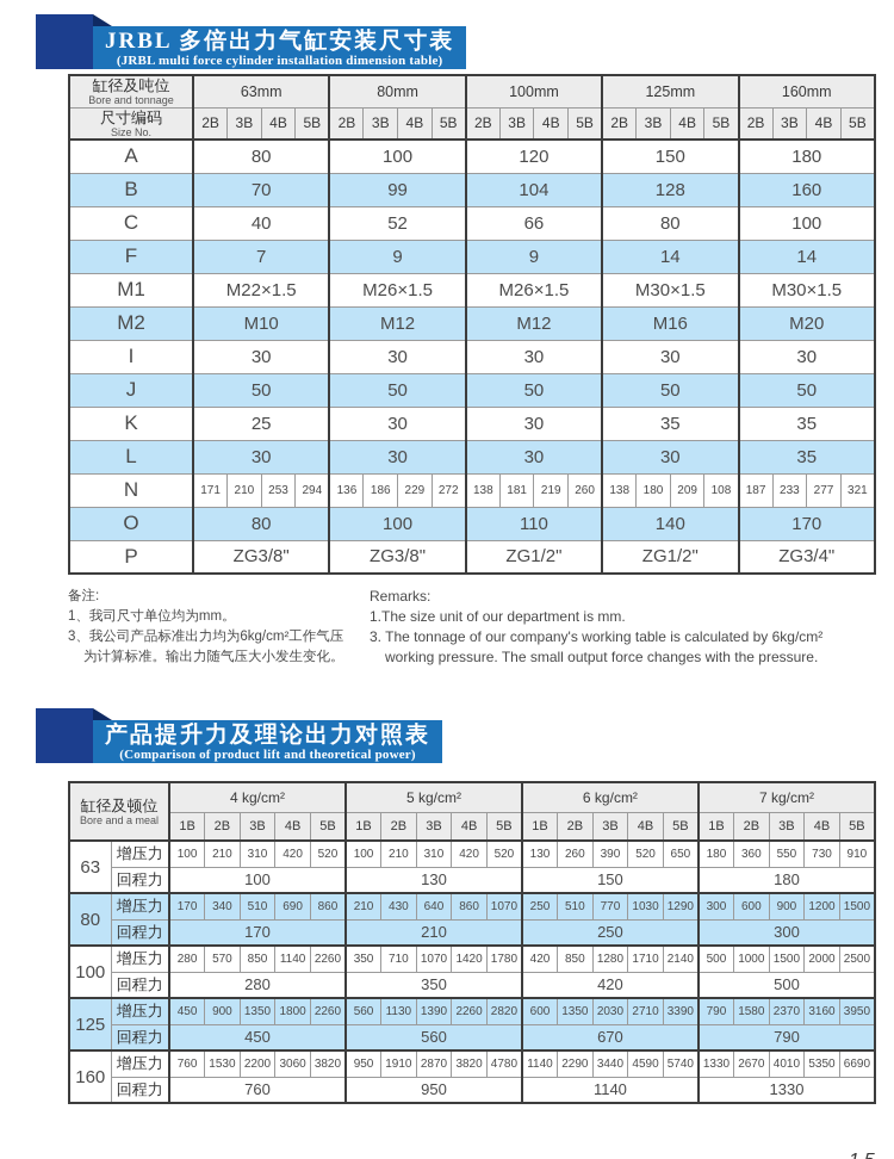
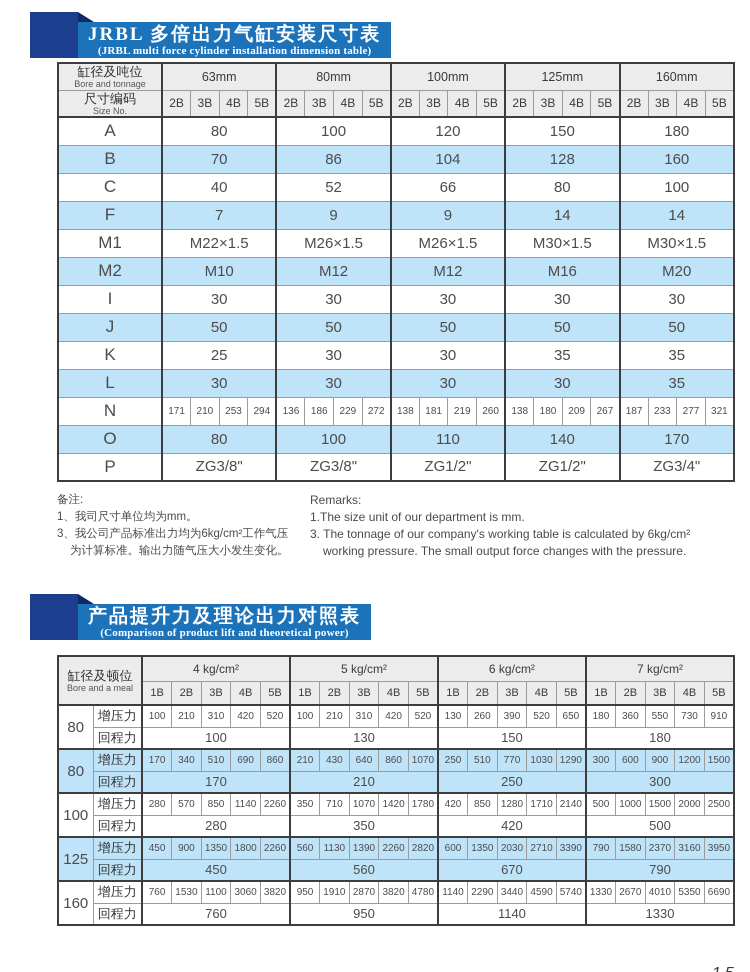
  JRBL 多倍出力气缸安装尺寸表
  (JRBL multi force cylinder installation dimension table)
  缸径及吨位Bore and tonnage	63mm	80mm	100mm	125mm	160mm
  尺寸编码Size No.	2B	3B	4B	5B	2B	3B	4B	5B	2B	3B	4B	5B	2B	3B	4B	5B	2B	3B	4B	5B
  A	80	100	120	150	180
- B	70	99	104	128	160
+ B	70	86	104	128	160
  C	40	52	66	80	100
  F	7	9	9	14	14
  M1	M22×1.5	M26×1.5	M26×1.5	M30×1.5	M30×1.5
  M2	M10	M12	M12	M16	M20
  I	30	30	30	30	30
  J	50	50	50	50	50
  K	25	30	30	35	35
  L	30	30	30	30	35
- N	171	210	253	294	136	186	229	272	138	181	219	260	138	180	209	108	187	233	277	321
+ N	171	210	253	294	136	186	229	272	138	181	219	260	138	180	209	267	187	233	277	321
  O	80	100	110	140	170
  P	ZG3/8"	ZG3/8"	ZG1/2"	ZG1/2"	ZG3/4"
  备注:
  1、我司尺寸单位均为mm。
  3、我公司产品标准出力均为6kg/cm²工作气压
  为计算标准。输出力随气压大小发生变化。
  Remarks:
  1.The size unit of our department is mm.
  3. The tonnage of our company's working table is calculated by 6kg/cm²
  working pressure. The small output force changes with the pressure.
  产品提升力及理论出力对照表
  (Comparison of product lift and theoretical power)
  缸径及顿位Bore and a meal	4 kg/cm²	5 kg/cm²	6 kg/cm²	7 kg/cm²
  1B	2B	3B	4B	5B	1B	2B	3B	4B	5B	1B	2B	3B	4B	5B	1B	2B	3B	4B	5B
- 63	增压力	100	210	310	420	520	100	210	310	420	520	130	260	390	520	650	180	360	550	730	910
+ 80	增压力	100	210	310	420	520	100	210	310	420	520	130	260	390	520	650	180	360	550	730	910
  回程力	100	130	150	180
  80	增压力	170	340	510	690	860	210	430	640	860	1070	250	510	770	1030	1290	300	600	900	1200	1500
  回程力	170	210	250	300
  100	增压力	280	570	850	1140	2260	350	710	1070	1420	1780	420	850	1280	1710	2140	500	1000	1500	2000	2500
  回程力	280	350	420	500
  125	增压力	450	900	1350	1800	2260	560	1130	1390	2260	2820	600	1350	2030	2710	3390	790	1580	2370	3160	3950
  回程力	450	560	670	790
- 160	增压力	760	1530	2200	3060	3820	950	1910	2870	3820	4780	1140	2290	3440	4590	5740	1330	2670	4010	5350	6690
+ 160	增压力	760	1530	1100	3060	3820	950	1910	2870	3820	4780	1140	2290	3440	4590	5740	1330	2670	4010	5350	6690
  回程力	760	950	1140	1330
